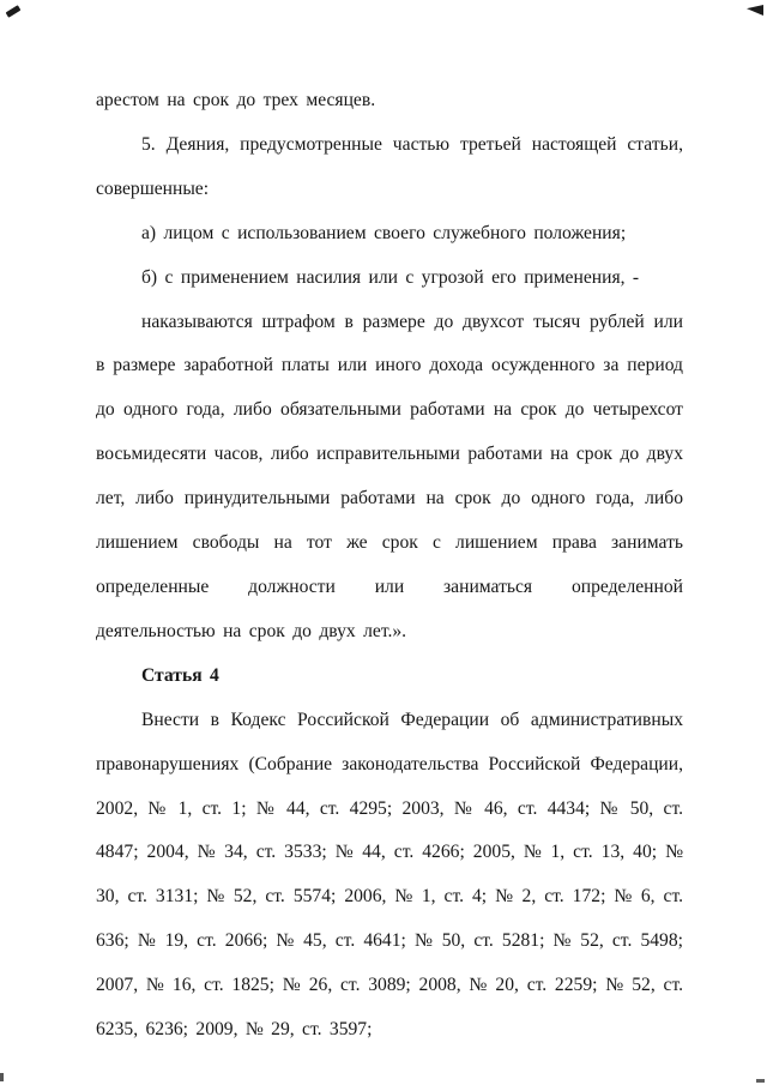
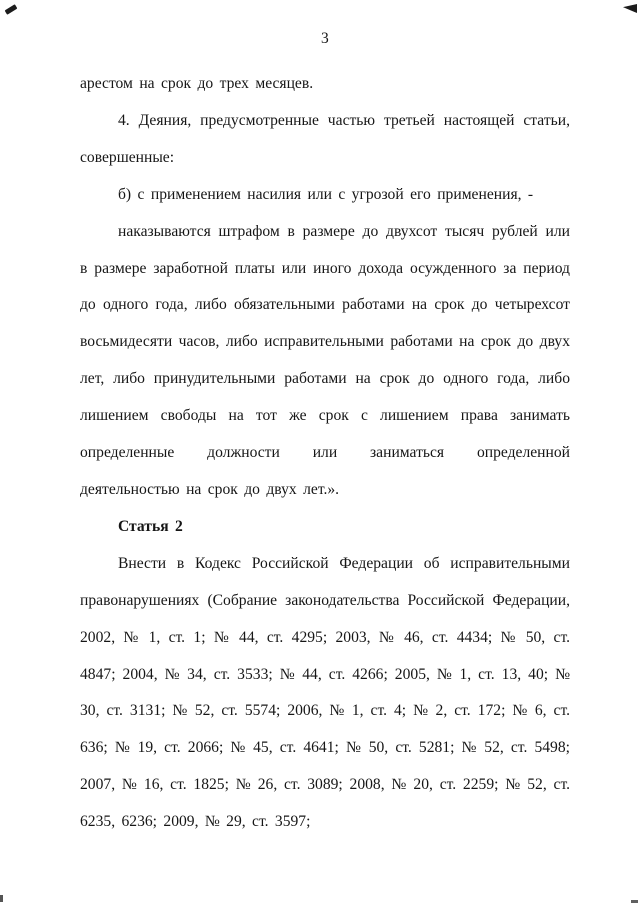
+ 3
  арестом на срок до трех месяцев.
- 5. Деяния, предусмотренные частью третьей настоящей статьи, совершенные:
+ 4. Деяния, предусмотренные частью третьей настоящей статьи, совершенные:
- а) лицом с использованием своего служебного положения;
  б) с применением насилия или с угрозой его применения, -
  наказываются штрафом в размере до двухсот тысяч рублей или в размере заработной платы или иного дохода осужденного за период до одного года, либо обязательными работами на срок до четырехсот восьмидесяти часов, либо исправительными работами на срок до двух лет, либо принудительными работами на срок до одного года, либо лишением свободы на тот же срок с лишением права занимать определенные должности или заниматься определенной деятельностью на срок до двух лет.».
- Статья 4
+ Статья 2
- Внести в Кодекс Российской Федерации об административных правонарушениях (Собрание законодательства Российской Федерации, 2002, № 1, ст. 1; № 44, ст. 4295; 2003, № 46, ст. 4434; № 50, ст. 4847; 2004, № 34, ст. 3533; № 44, ст. 4266; 2005, № 1, ст. 13, 40; № 30, ст. 3131; № 52, ст. 5574; 2006, № 1, ст. 4; № 2, ст. 172; № 6, ст. 636; № 19, ст. 2066; № 45, ст. 4641; № 50, ст. 5281; № 52, ст. 5498; 2007, № 16, ст. 1825; № 26, ст. 3089; 2008, № 20, ст. 2259; № 52, ст. 6235, 6236; 2009, № 29, ст. 3597;
+ Внести в Кодекс Российской Федерации об исправительными правонарушениях (Собрание законодательства Российской Федерации, 2002, № 1, ст. 1; № 44, ст. 4295; 2003, № 46, ст. 4434; № 50, ст. 4847; 2004, № 34, ст. 3533; № 44, ст. 4266; 2005, № 1, ст. 13, 40; № 30, ст. 3131; № 52, ст. 5574; 2006, № 1, ст. 4; № 2, ст. 172; № 6, ст. 636; № 19, ст. 2066; № 45, ст. 4641; № 50, ст. 5281; № 52, ст. 5498; 2007, № 16, ст. 1825; № 26, ст. 3089; 2008, № 20, ст. 2259; № 52, ст. 6235, 6236; 2009, № 29, ст. 3597;
